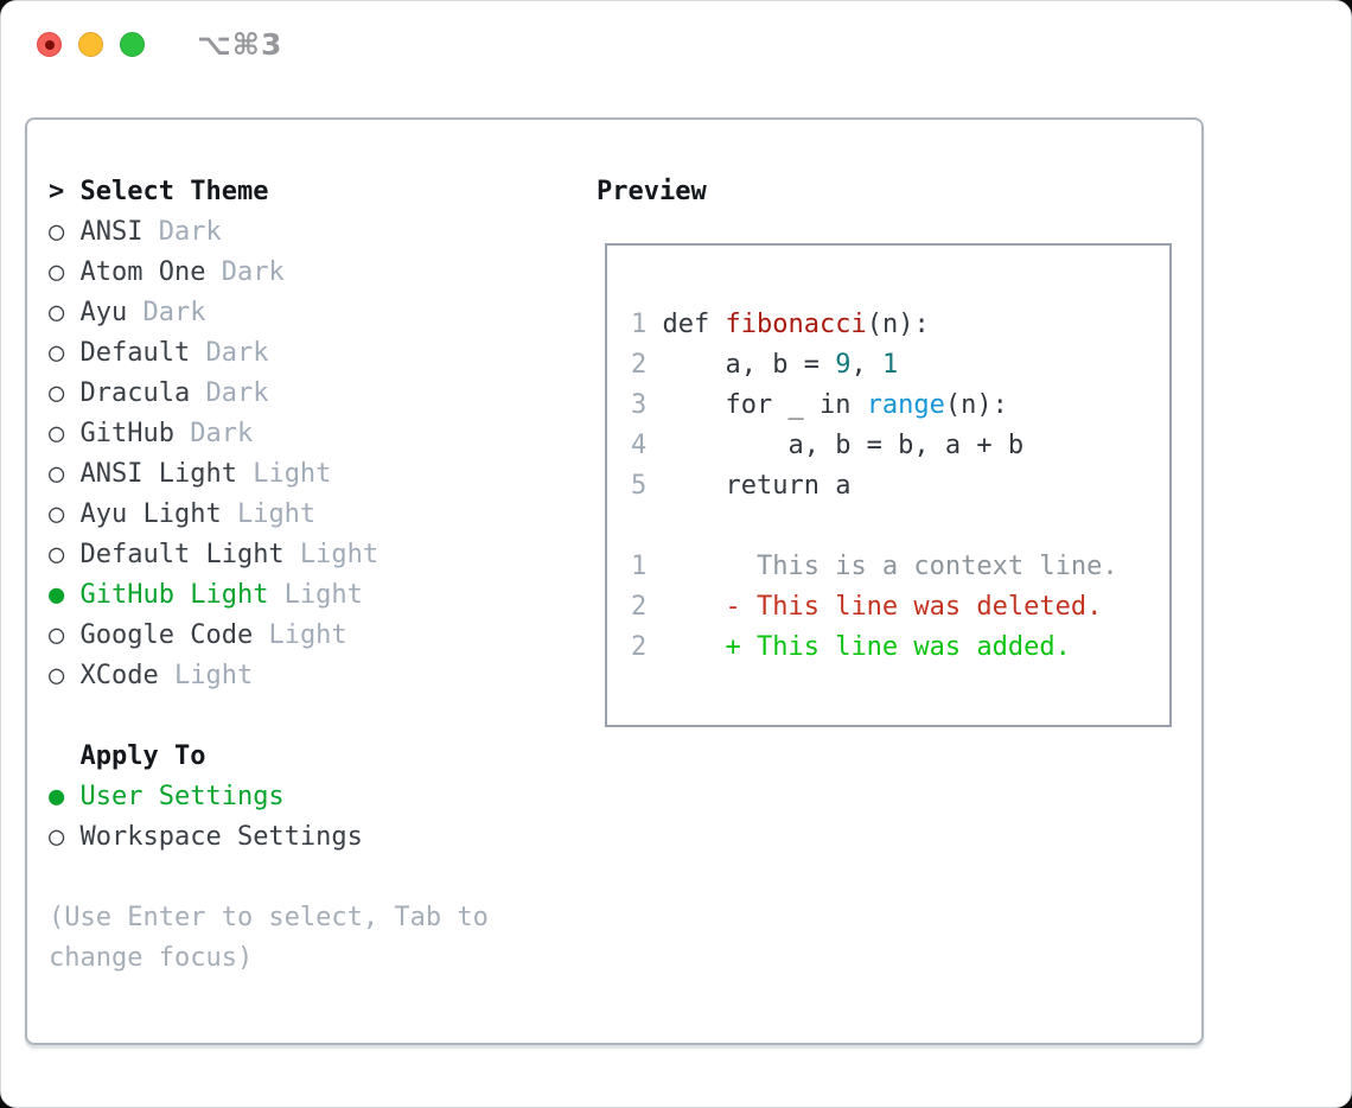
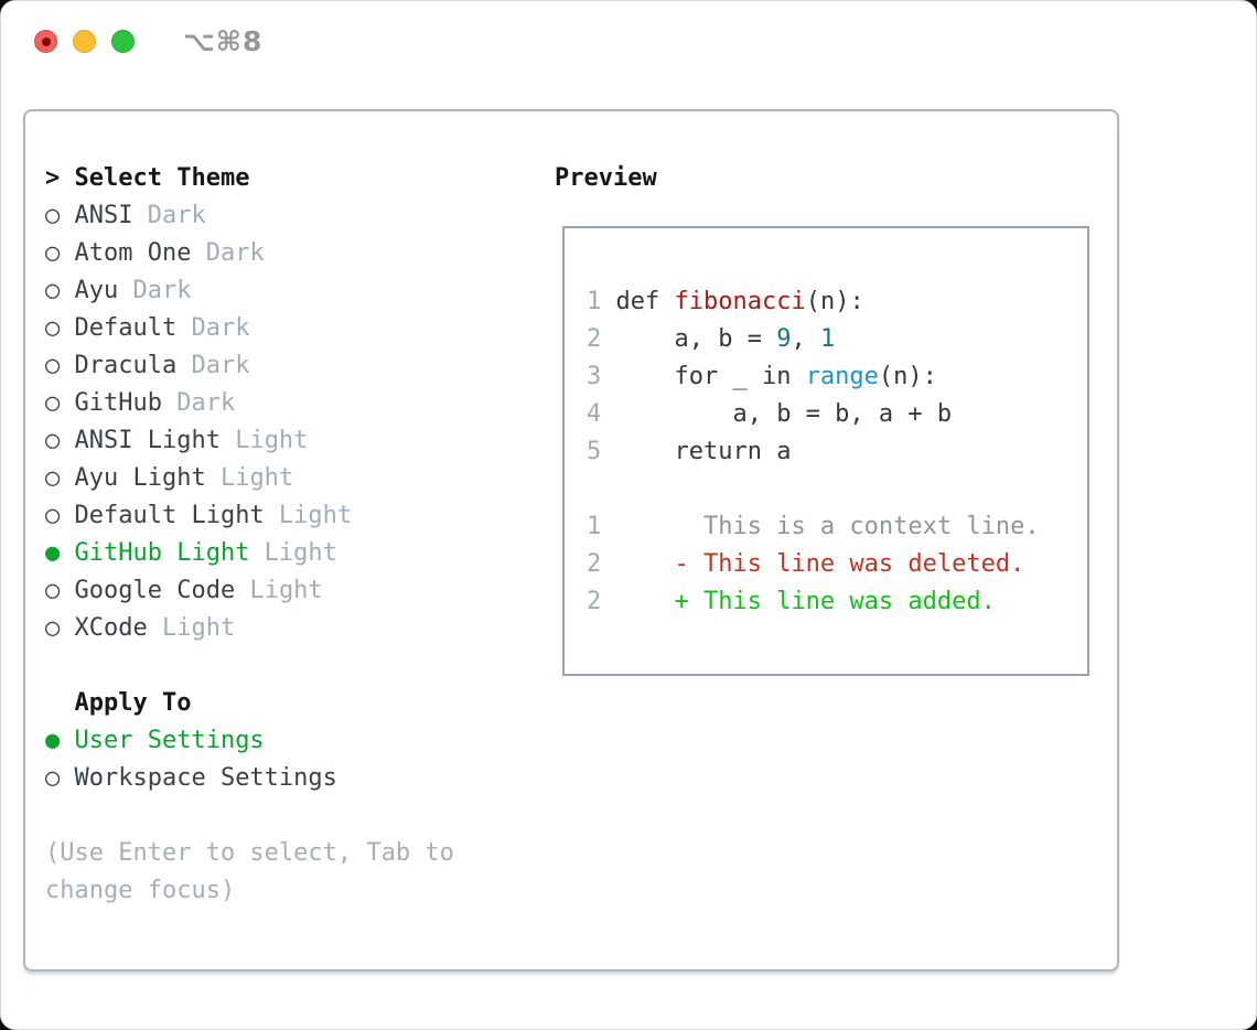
- ⌥⌘3
+ ⌥⌘8
  > Select Theme
  ○ ANSI Dark
  ○ Atom One Dark
  ○ Ayu Dark
  ○ Default Dark
  ○ Dracula Dark
  ○ GitHub Dark
  ○ ANSI Light Light
  ○ Ayu Light Light
  ○ Default Light Light
  ● GitHub Light Light
  ○ Google Code Light
  ○ XCode Light
  Apply To
  ● User Settings
  ○ Workspace Settings
  (Use Enter to select, Tab to
  change focus)
  Preview
  1 def fibonacci(n):
  2 a, b = 9, 1
  3 for _ in range(n):
  4 a, b = b, a + b
  5 return a
  1 This is a context line.
  2 - This line was deleted.
  2 + This line was added.
